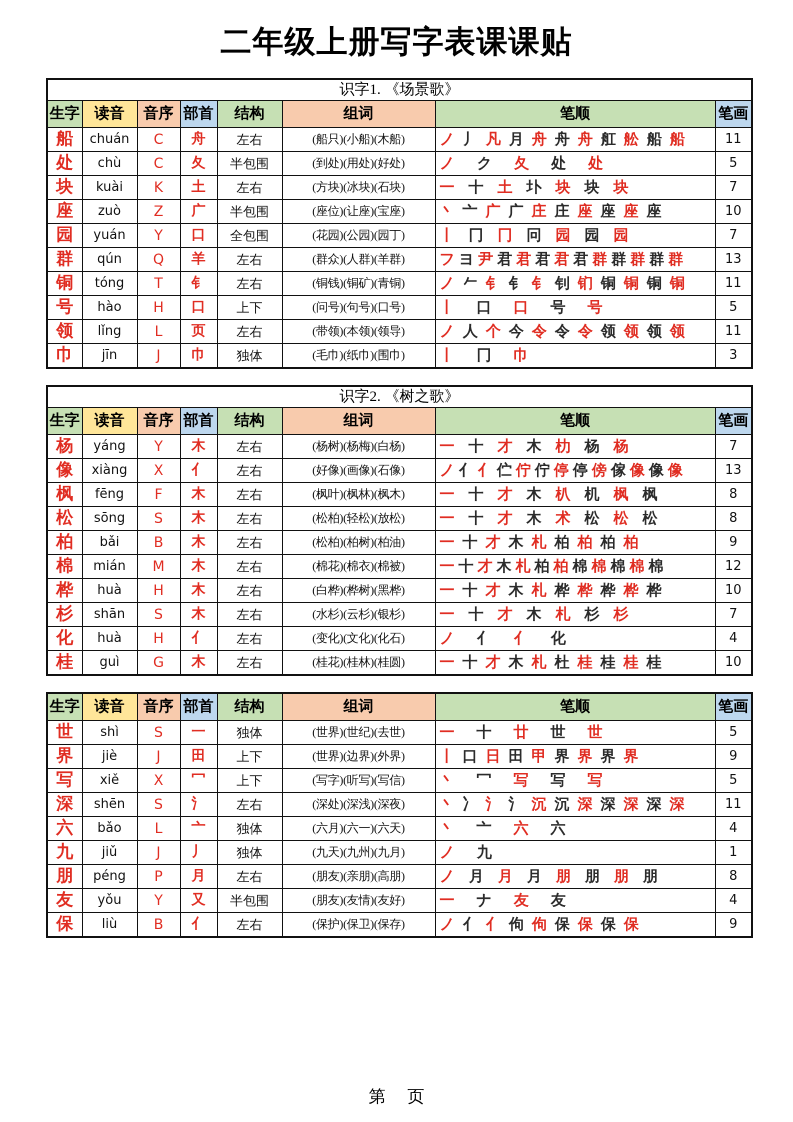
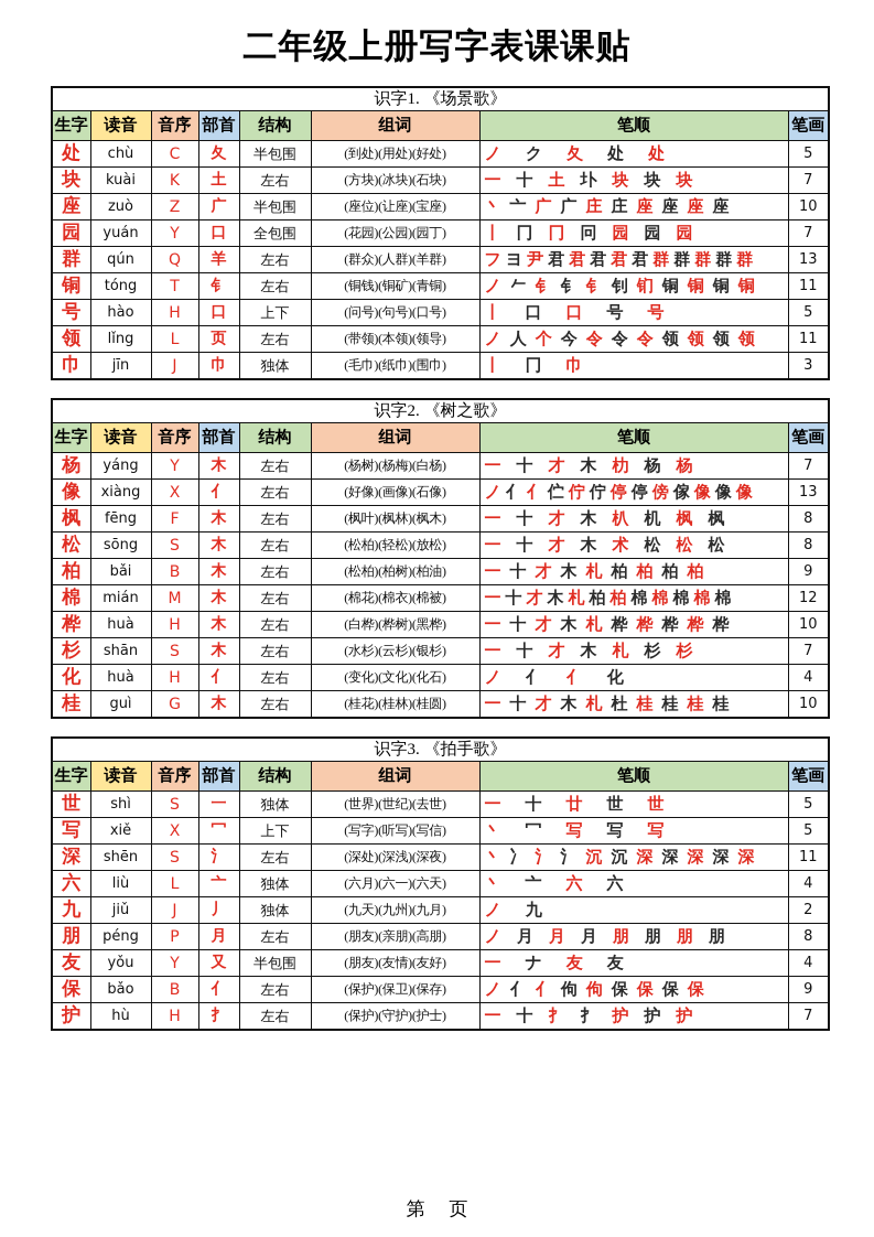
  二年级上册写字表课课贴
  识字1. 《场景歌》
  生字	读音	音序	部首	结构	组词	笔顺	笔画
- 船	chuán	C	舟	左右	(船只)(小船)(木船)	ノ 丿 凡 月 舟 舟 舟 舡 舩 船 船	11
  处	chù	C	夂	半包围	(到处)(用处)(好处)	ノ ク 夂 处 处	5
  块	kuài	K	土	左右	(方块)(冰块)(石块)	一 十 土 圤 块 块 块	7
  座	zuò	Z	广	半包围	(座位)(让座)(宝座)	丶 亠 广 广 庄 庄 座 座 座 座	10
  园	yuán	Y	口	全包围	(花园)(公园)(园丁)	丨 冂 冂 冋 园 园 园	7
  群	qún	Q	羊	左右	(群众)(人群)(羊群)	フ ヨ 尹 君 君 君 君 君 群 群 群 群 群	13
  铜	tóng	T	钅	左右	(铜钱)(铜矿)(青铜)	ノ 𠂉 钅 钅 钅 钊 钔 铜 铜 铜 铜	11
  号	hào	H	口	上下	(问号)(句号)(口号)	丨 口 口 号 号	5
  领	lǐng	L	页	左右	(带领)(本领)(领导)	ノ 人 个 今 令 令 令 领 领 领 领	11
  巾	jīn	J	巾	独体	(毛巾)(纸巾)(围巾)	丨 冂 巾	3
  识字2. 《树之歌》
  生字	读音	音序	部首	结构	组词	笔顺	笔画
  杨	yáng	Y	木	左右	(杨树)(杨梅)(白杨)	一 十 才 木 朸 杨 杨	7
  像	xiàng	X	亻	左右	(好像)(画像)(石像)	ノ 亻 亻 伫 佇 佇 停 停 傍 傢 像 像 像	13
  枫	fēng	F	木	左右	(枫叶)(枫林)(枫木)	一 十 才 木 朳 机 枫 枫	8
  松	sōng	S	木	左右	(松柏)(轻松)(放松)	一 十 才 木 术 松 松 松	8
  柏	bǎi	B	木	左右	(松柏)(柏树)(柏油)	一 十 才 木 札 柏 柏 柏 柏	9
  棉	mián	M	木	左右	(棉花)(棉衣)(棉被)	一 十 才 木 札 柏 柏 棉 棉 棉 棉 棉	12
  桦	huà	H	木	左右	(白桦)(桦树)(黑桦)	一 十 才 木 札 桦 桦 桦 桦 桦	10
  杉	shān	S	木	左右	(水杉)(云杉)(银杉)	一 十 才 木 札 杉 杉	7
  化	huà	H	亻	左右	(变化)(文化)(化石)	ノ 亻 亻 化	4
  桂	guì	G	木	左右	(桂花)(桂林)(桂圆)	一 十 才 木 札 杜 桂 桂 桂 桂	10
+ 识字3. 《拍手歌》
  生字	读音	音序	部首	结构	组词	笔顺	笔画
  世	shì	S	一	独体	(世界)(世纪)(去世)	一 十 廿 世 世	5
- 界	jiè	J	田	上下	(世界)(边界)(外界)	丨 口 日 田 甲 界 界 界 界	9
  写	xiě	X	冖	上下	(写字)(听写)(写信)	丶 冖 写 写 写	5
  深	shēn	S	氵	左右	(深处)(深浅)(深夜)	丶 冫 氵 氵 沉 沉 深 深 深 深 深	11
- 六	bǎo	L	亠	独体	(六月)(六一)(六天)	丶 亠 六 六	4
+ 六	liù	L	亠	独体	(六月)(六一)(六天)	丶 亠 六 六	4
- 九	jiǔ	J	丿	独体	(九天)(九州)(九月)	ノ 九	1
+ 九	jiǔ	J	丿	独体	(九天)(九州)(九月)	ノ 九	2
  朋	péng	P	月	左右	(朋友)(亲朋)(高朋)	ノ 月 月 月 朋 朋 朋 朋	8
  友	yǒu	Y	又	半包围	(朋友)(友情)(友好)	一 ナ 友 友	4
- 保	liù	B	亻	左右	(保护)(保卫)(保存)	ノ 亻 亻 佝 佝 保 保 保 保	9
+ 保	bǎo	B	亻	左右	(保护)(保卫)(保存)	ノ 亻 亻 佝 佝 保 保 保 保	9
+ 护	hù	H	扌	左右	(保护)(守护)(护士)	一 十 扌 扌 护 护 护	7
  第 页
